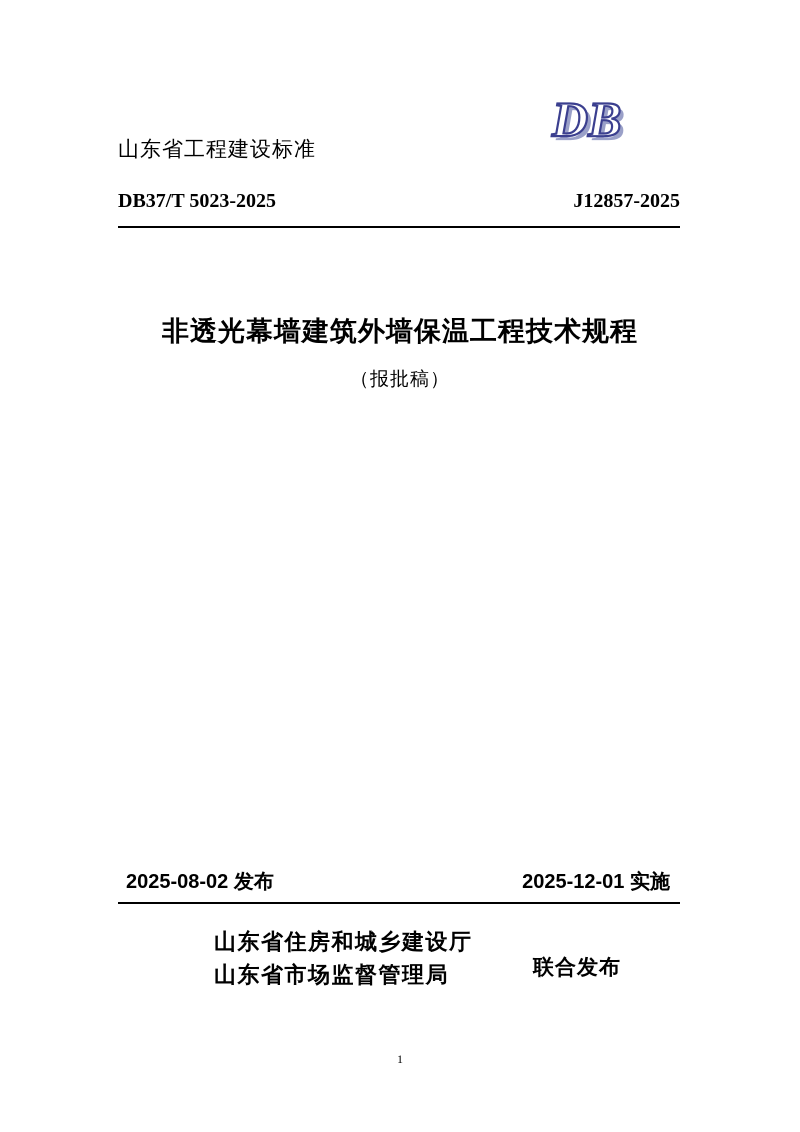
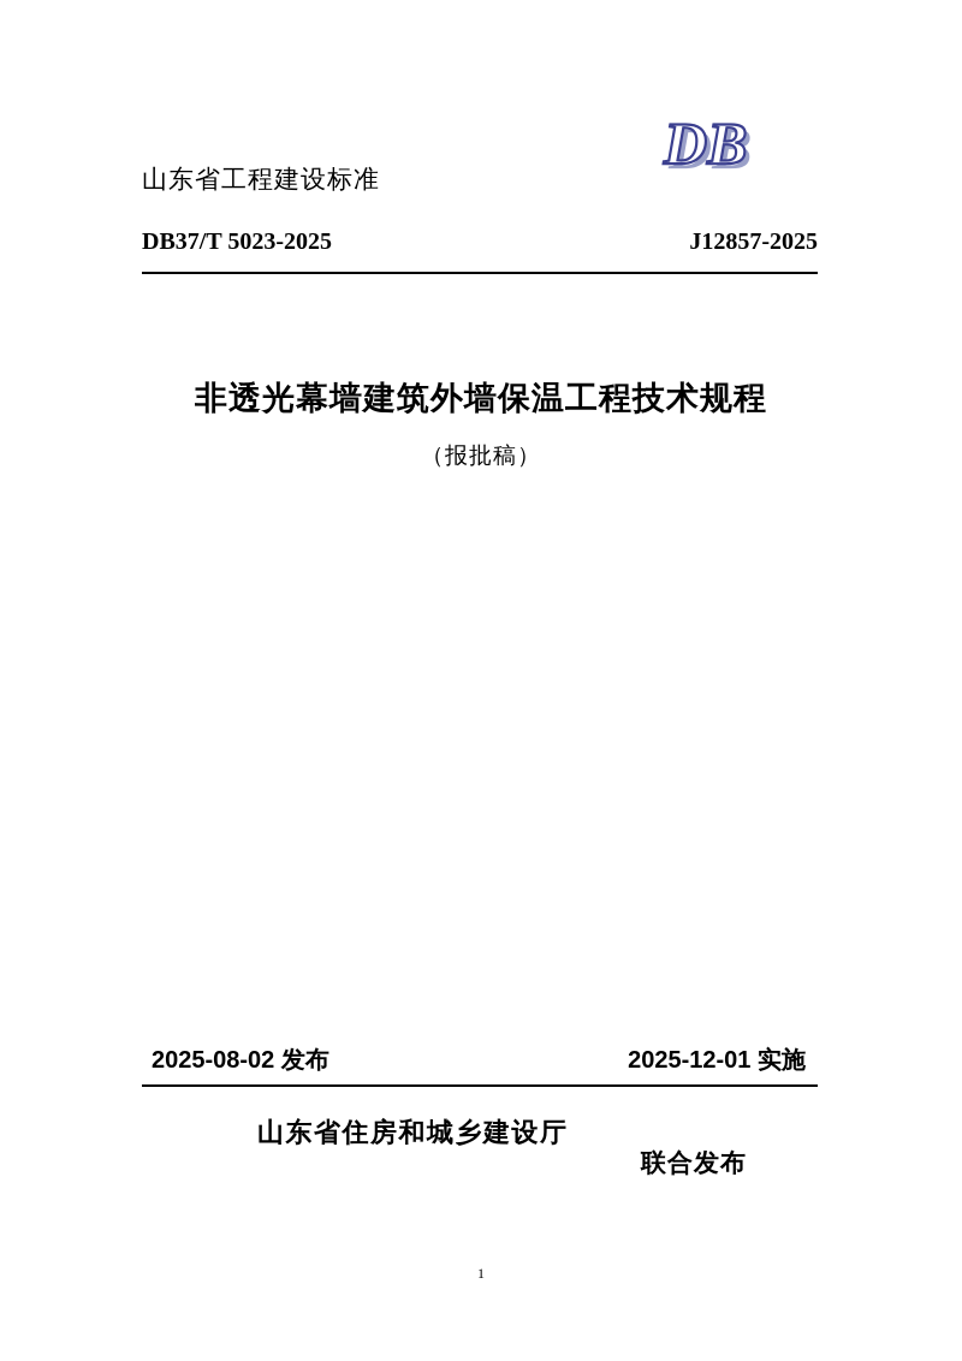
  山东省工程建设标准
  DB
  DB37/T 5023-2025
  J12857-2025
  非透光幕墙建筑外墙保温工程技术规程
  （报批稿）
  2025-08-02 发布
  2025-12-01 实施
  山东省住房和城乡建设厅
- 山东省市场监督管理局
  联合发布
  1
